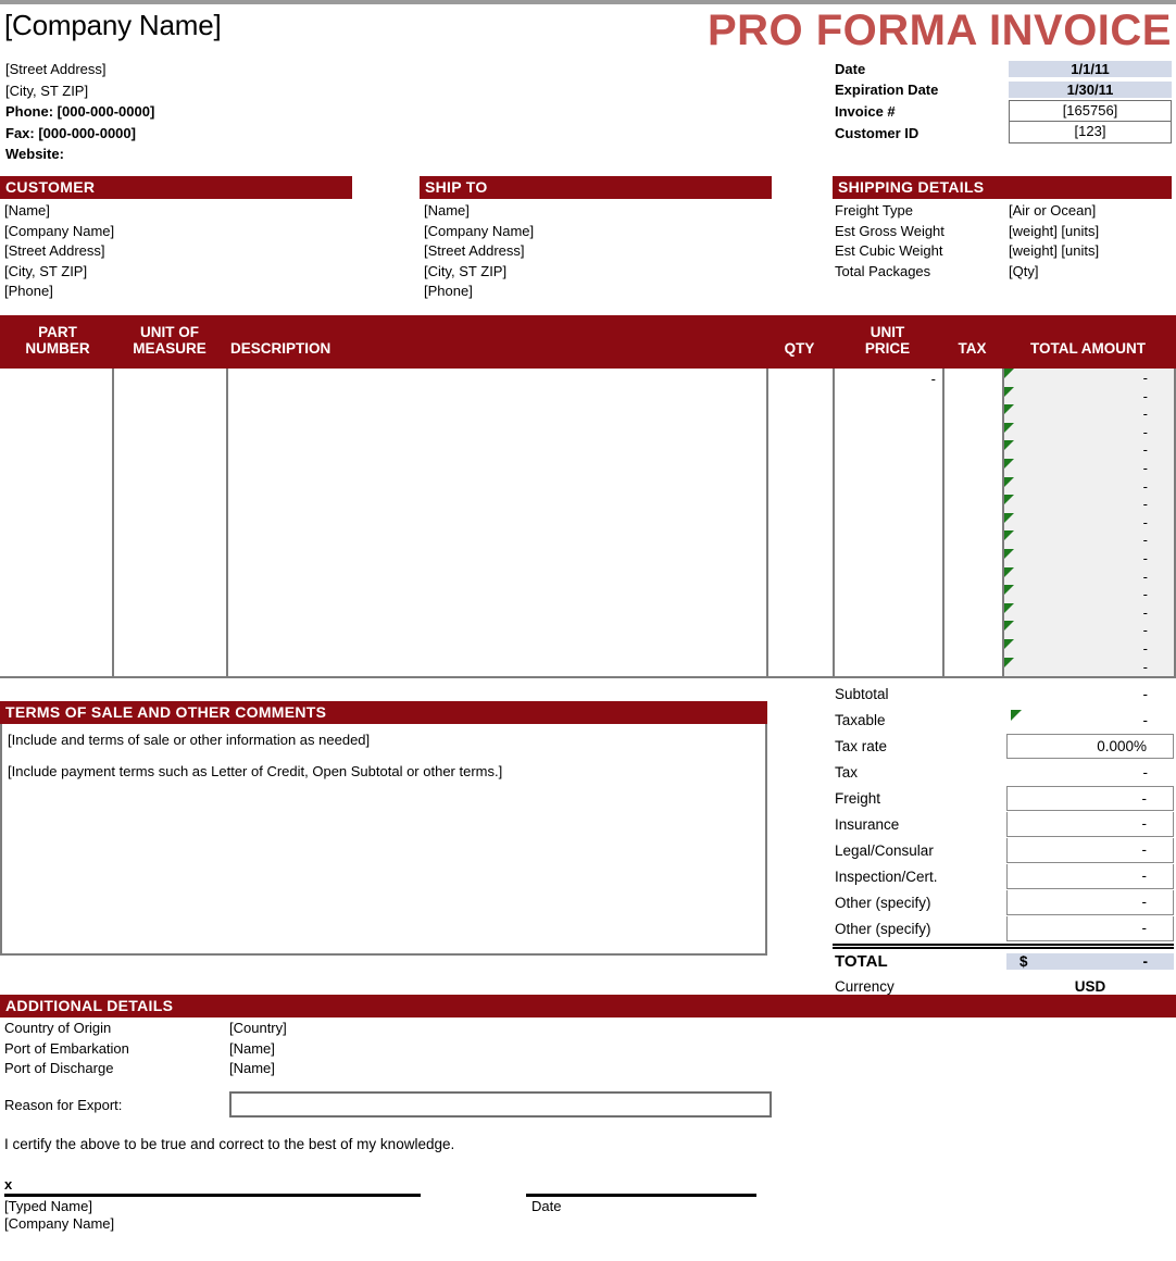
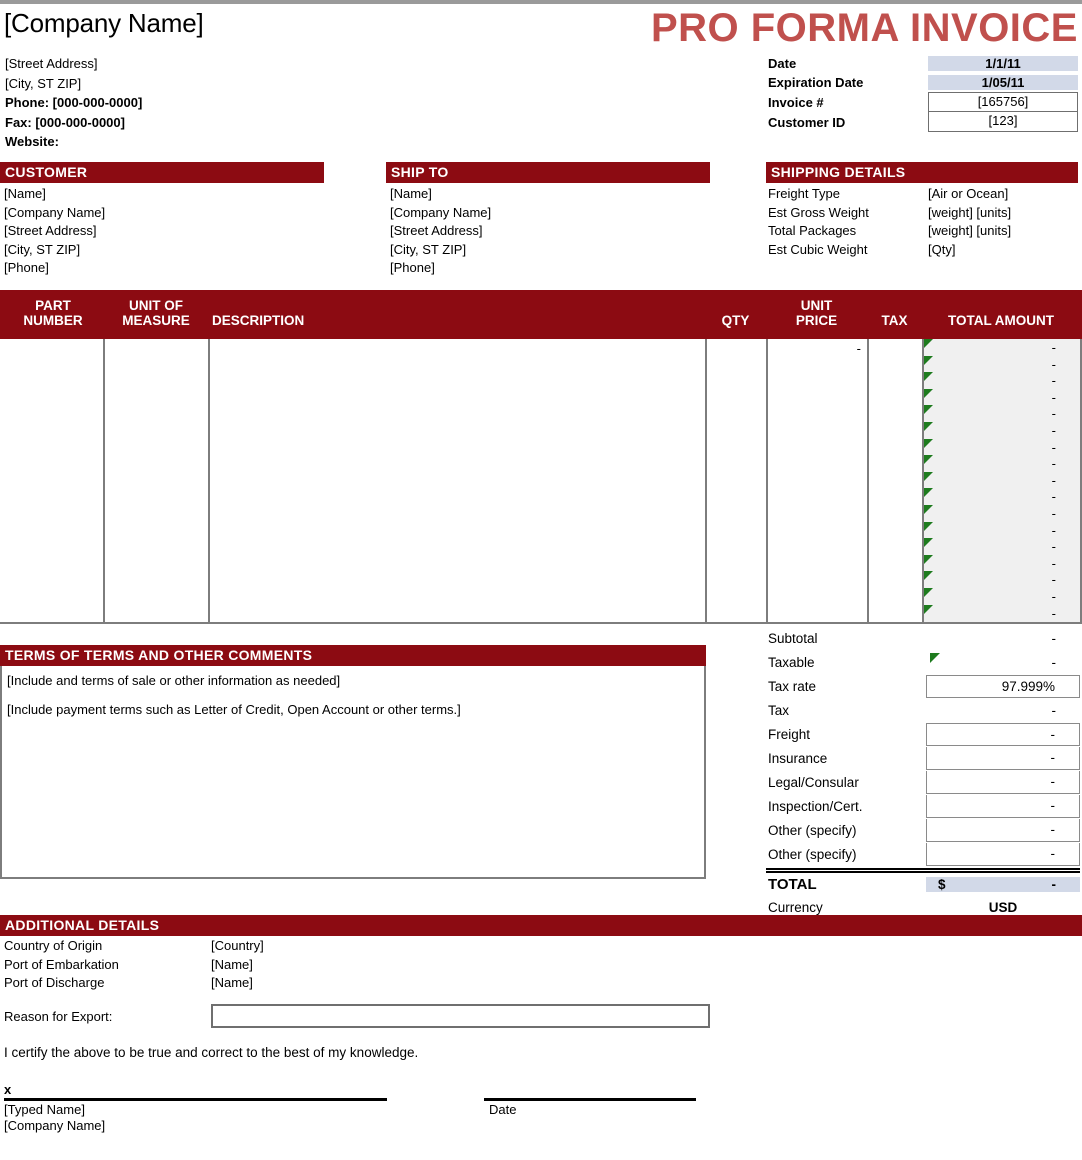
  [Company Name]
  [Street Address]
  [City, ST ZIP]
  Phone: [000-000-0000]
  Fax: [000-000-0000]
  Website:
  PRO FORMA INVOICE
  Date
  1/1/11
  Expiration Date
- 1/30/11
+ 1/05/11
  Invoice #
  [165756]
  Customer ID
  [123]
  CUSTOMER
  [Name]
  [Company Name]
  [Street Address]
  [City, ST ZIP]
  [Phone]
  SHIP TO
  [Name]
  [Company Name]
  [Street Address]
  [City, ST ZIP]
  [Phone]
  SHIPPING DETAILS
  Freight Type
  [Air or Ocean]
  Est Gross Weight
  [weight] [units]
- Est Cubic Weight
+ Total Packages
  [weight] [units]
- Total Packages
+ Est Cubic Weight
  [Qty]
  PART
  NUMBER
  UNIT OF
  MEASURE
  DESCRIPTION
  QTY
  UNIT
  PRICE
  TAX
  TOTAL AMOUNT
  -
  -
  -
  -
  -
  -
  -
  -
  -
  -
  -
  -
  -
  -
  -
  -
  -
  -
- TERMS OF SALE AND OTHER COMMENTS
+ TERMS OF TERMS AND OTHER COMMENTS
  [Include and terms of sale or other information as needed]
- [Include payment terms such as Letter of Credit, Open Subtotal or other terms.]
+ [Include payment terms such as Letter of Credit, Open Account or other terms.]
  Subtotal
  -
  Taxable
  -
  Tax rate
- 0.000%
+ 97.999%
  Tax
  -
  Freight
  -
  Insurance
  -
  Legal/Consular
  -
  Inspection/Cert.
  -
  Other (specify)
  -
  Other (specify)
  -
  TOTAL
  $
  -
  Currency
  USD
  ADDITIONAL DETAILS
  Country of Origin
  [Country]
  Port of Embarkation
  [Name]
  Port of Discharge
  [Name]
  Reason for Export:
  I certify the above to be true and correct to the best of my knowledge.
  x
  [Typed Name]
  [Company Name]
  Date
